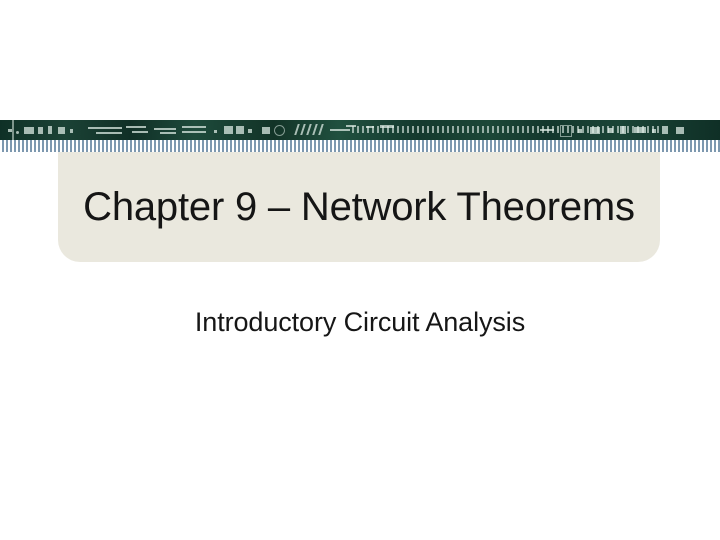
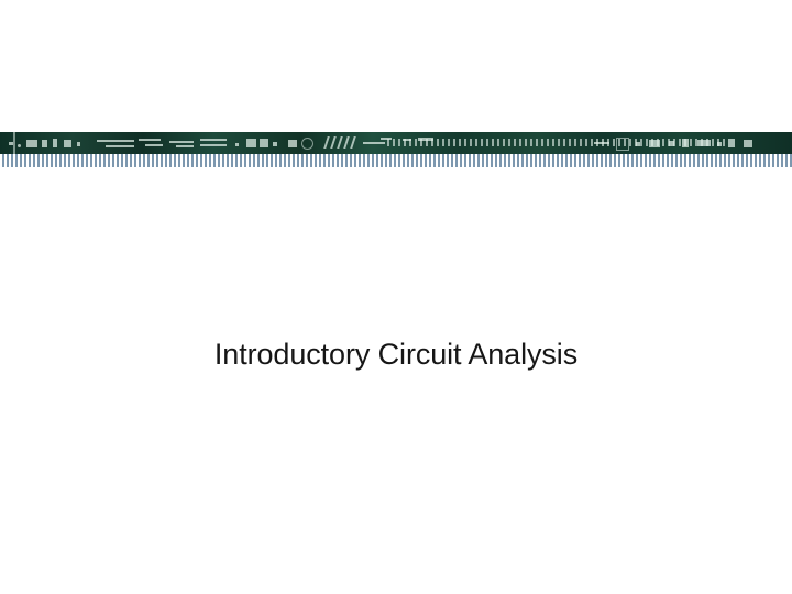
- Chapter 9 – Network Theorems
  Introductory Circuit Analysis
